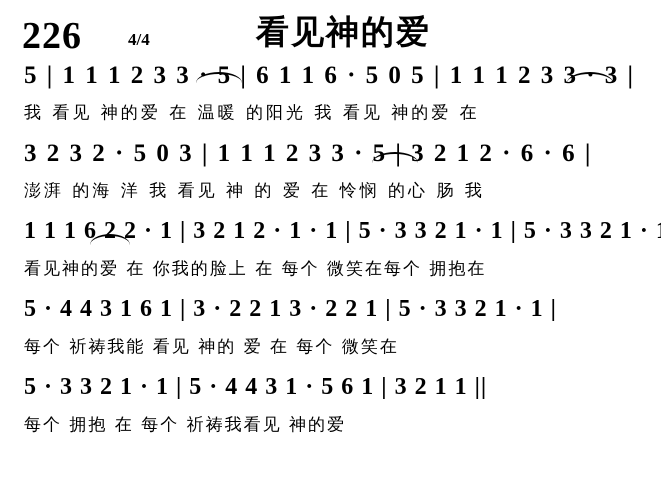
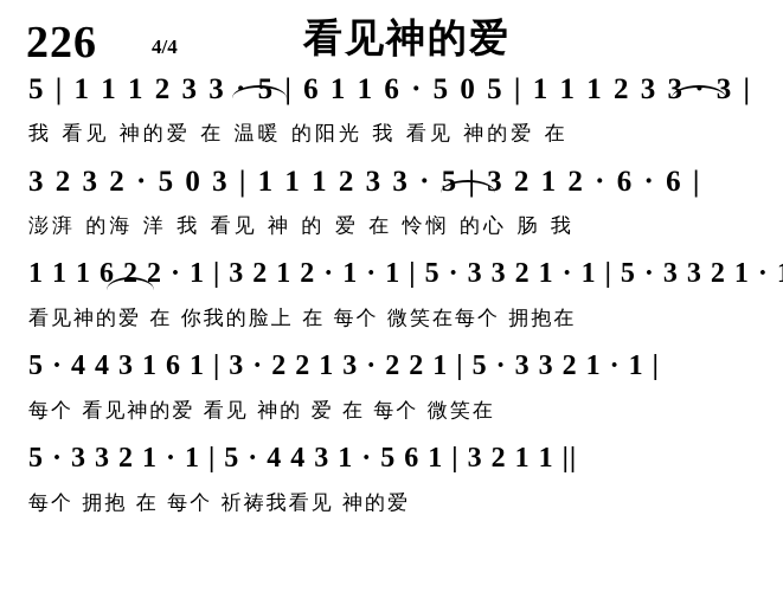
  226
  4/4
  看见神的爱
  5 | 1 1 1 2 3 3 · 5 | 6 1 1 6 · 5 0 5 | 1 1 1 2 3 3 · 3 |
  我 看见 神的爱 在 温暖 的阳光 我 看见 神的爱 在
  3 2 3 2 · 5 0 3 | 1 1 1 2 3 3 · 5 | 3 2 1 2 · 6 · 6 |
  澎湃 的海 洋 我 看见 神 的 爱 在 怜悯 的心 肠 我
  1 1 1 6 2 2 · 1 | 3 2 1 2 · 1 · 1 | 5 · 3 3 2 1 · 1 | 5 · 3 3 2 1 ·
  看见神的爱 在 你我的脸上 在 每个 微笑在每个 拥抱在
  5 · 4 4 3 1 6 1 | 3 · 2 2 1 3 · 2 2 1 | 5 · 3 3 2 1 · 1 |
- 每个 祈祷我能 看见 神的 爱 在 每个 微笑在
+ 每个 看见神的爱 看见 神的 爱 在 每个 微笑在
  5 · 3 3 2 1 · 1 | 5 · 4 4 3 1 · 5 6 1 | 3 2 1 1 ||
  每个 拥抱 在 每个 祈祷我看见 神的爱
